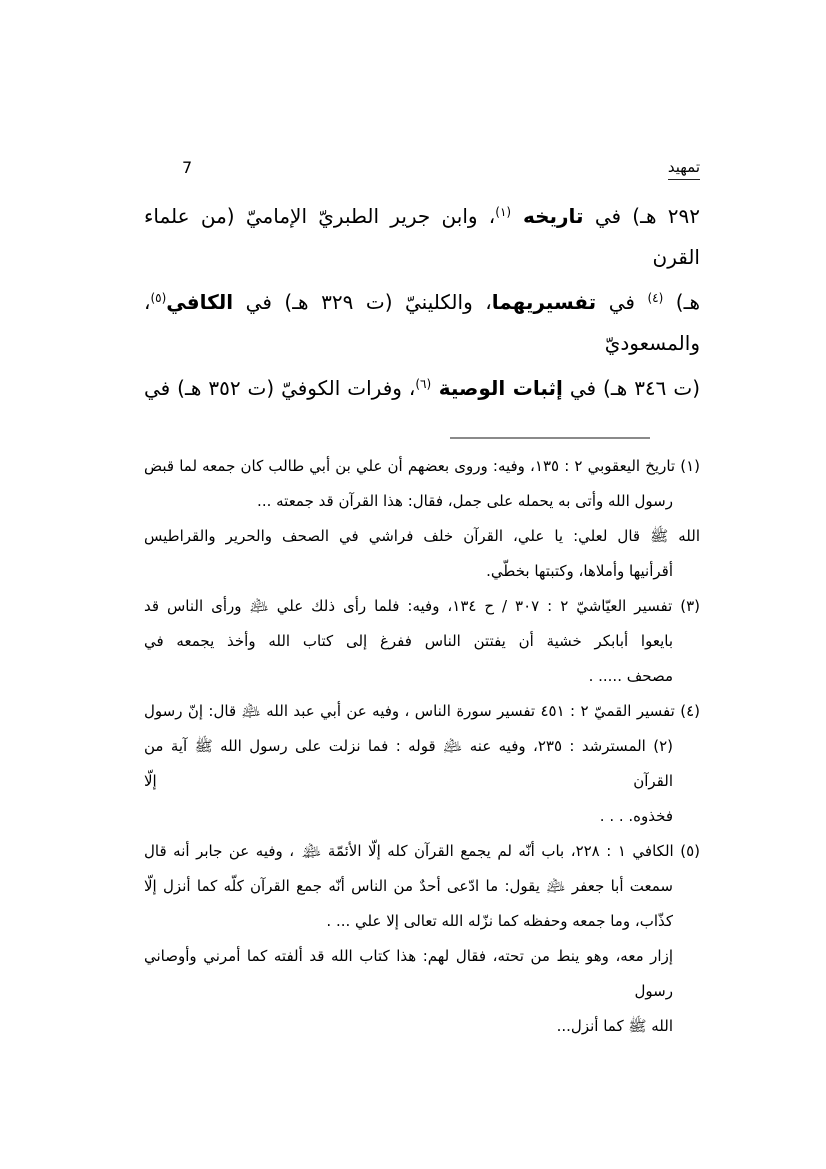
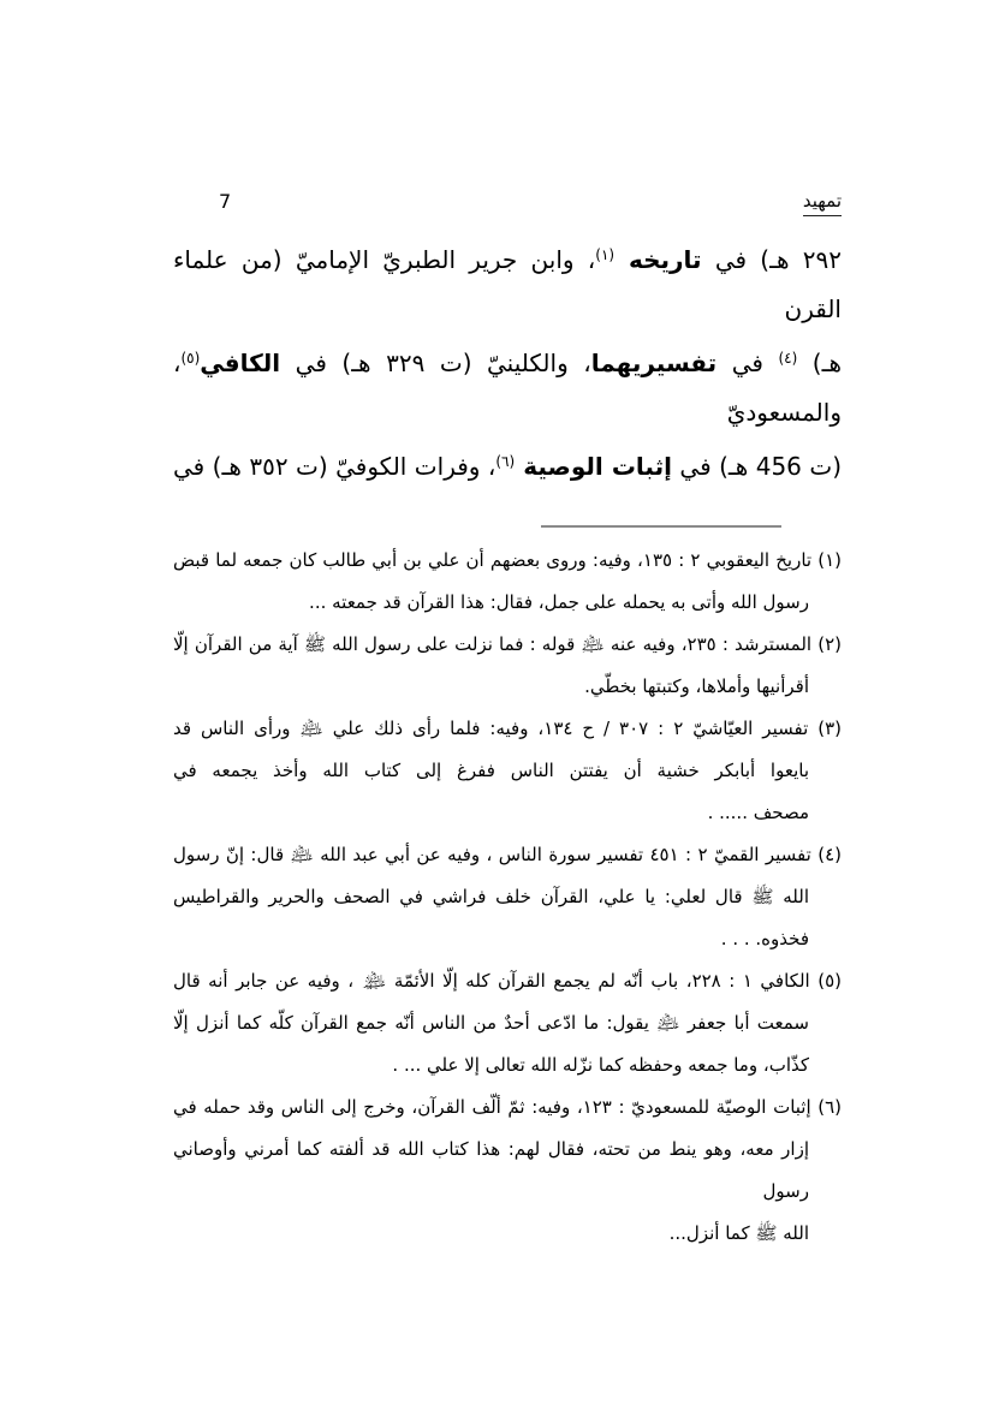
  تمهيد
  7
  ٢٩٢ هـ) في تاريخه (١)، وابن جرير الطبريّ الإماميّ (من علماء القرن
  هـ) (٤) في تفسيريهما، والكلينيّ (ت ٣٢٩ هـ) في الكافي(٥)، والمسعوديّ
- (ت ٣٤٦ هـ) في إثبات الوصية (٦)، وفرات الكوفيّ (ت ٣٥٢ هـ) في
+ (ت 456 هـ) في إثبات الوصية (٦)، وفرات الكوفيّ (ت ٣٥٢ هـ) في
  (١) تاريخ اليعقوبي ٢ : ١٣٥، وفيه: وروى بعضهم أن علي بن أبي طالب كان جمعه لما قبض
  رسول الله وأتى به يحمله على جمل، فقال: هذا القرآن قد جمعته ...
- الله ﷺ قال لعلي: يا علي، القرآن خلف فراشي في الصحف والحرير والقراطيس
+ (٢) المسترشد : ٢٣٥، وفيه عنه ﵇ قوله : فما نزلت على رسول الله ﷺ آية من القرآن إلّا
  أقرأنيها وأملاها، وكتبتها بخطّي.
  (٣) تفسير العيّاشيّ ٢ : ٣٠٧ / ح ١٣٤، وفيه: فلما رأى ذلك علي ﵇ ورأى الناس قد
  بايعوا أبابكر خشية أن يفتتن الناس ففرغ إلى كتاب الله وأخذ يجمعه في
  مصحف ..... .
  (٤) تفسير القميّ ٢ : ٤٥١ تفسير سورة الناس ، وفيه عن أبي عبد الله ﵇ قال: إنّ رسول
- (٢) المسترشد : ٢٣٥، وفيه عنه ﵇ قوله : فما نزلت على رسول الله ﷺ آية من القرآن إلّا
+ الله ﷺ قال لعلي: يا علي، القرآن خلف فراشي في الصحف والحرير والقراطيس
  فخذوه. . . .
  (٥) الكافي ١ : ٢٢٨، باب أنّه لم يجمع القرآن كله إلّا الأئمّة ﵈ ، وفيه عن جابر أنه قال
  سمعت أبا جعفر ﵇ يقول: ما ادّعى أحدٌ من الناس أنّه جمع القرآن كلّه كما أنزل إلّا
  كذّاب، وما جمعه وحفظه كما نزّله الله تعالى إلا علي ... .
+ (٦) إثبات الوصيّة للمسعوديّ : ١٢٣، وفيه: ثمّ ألّف القرآن، وخرج إلى الناس وقد حمله في
  إزار معه، وهو ينط من تحته، فقال لهم: هذا كتاب الله قد ألفته كما أمرني وأوصاني رسول
  الله ﷺ كما أنزل...
